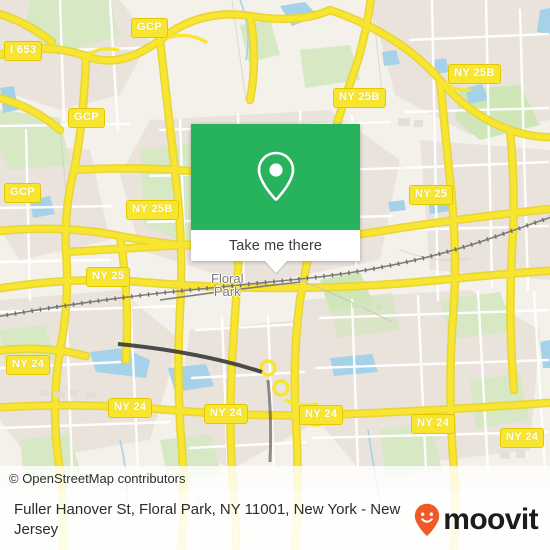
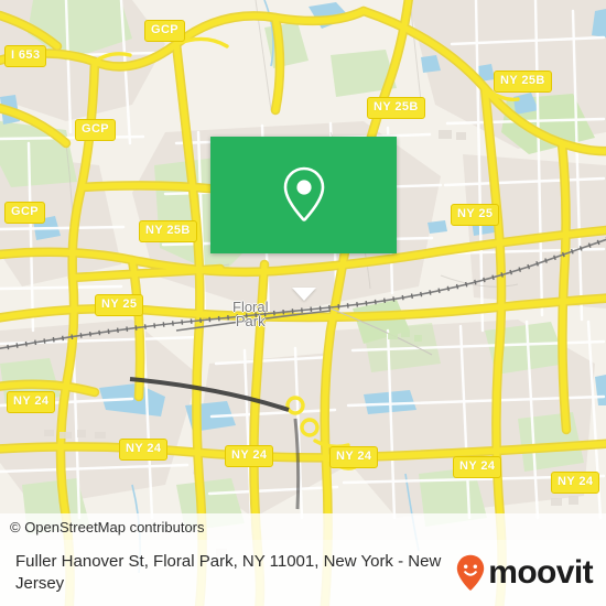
  I 653
  GCP
  GCP
  GCP
  NY 25B
  NY 25B
  NY 25B
  NY 25
  NY 25
  NY 24
  NY 24
  NY 24
  NY 24
  NY 24
  NY 24
  Floral
  Park
- Take me there
  © OpenStreetMap contributors
  Fuller Hanover St, Floral Park, NY 11001, New York - New Jersey
  moovit
